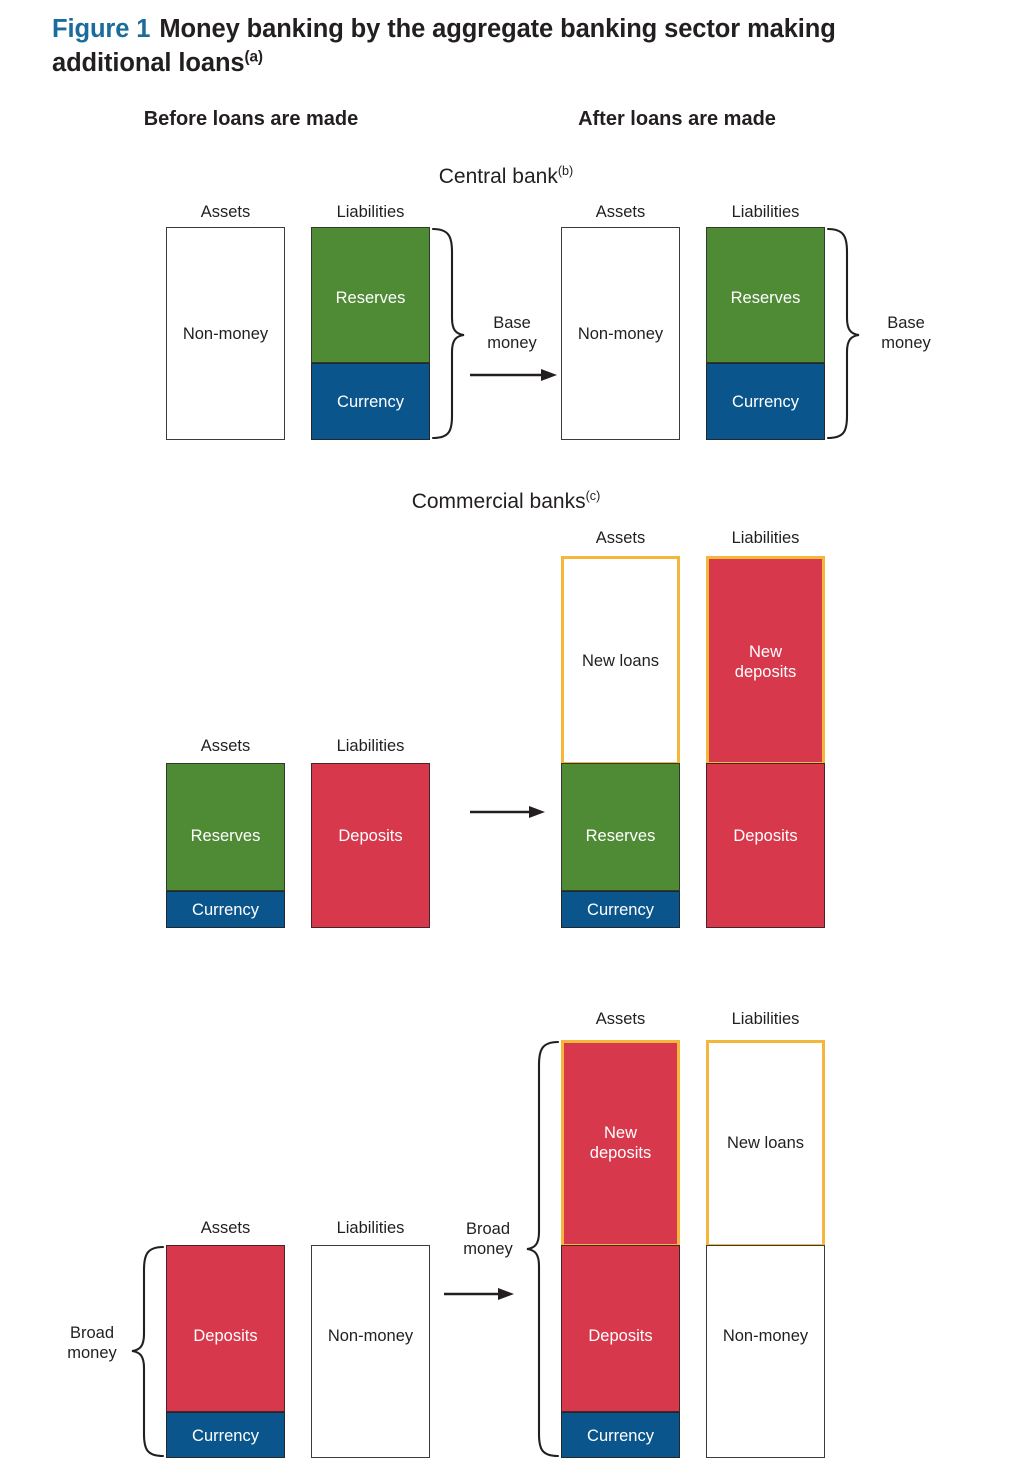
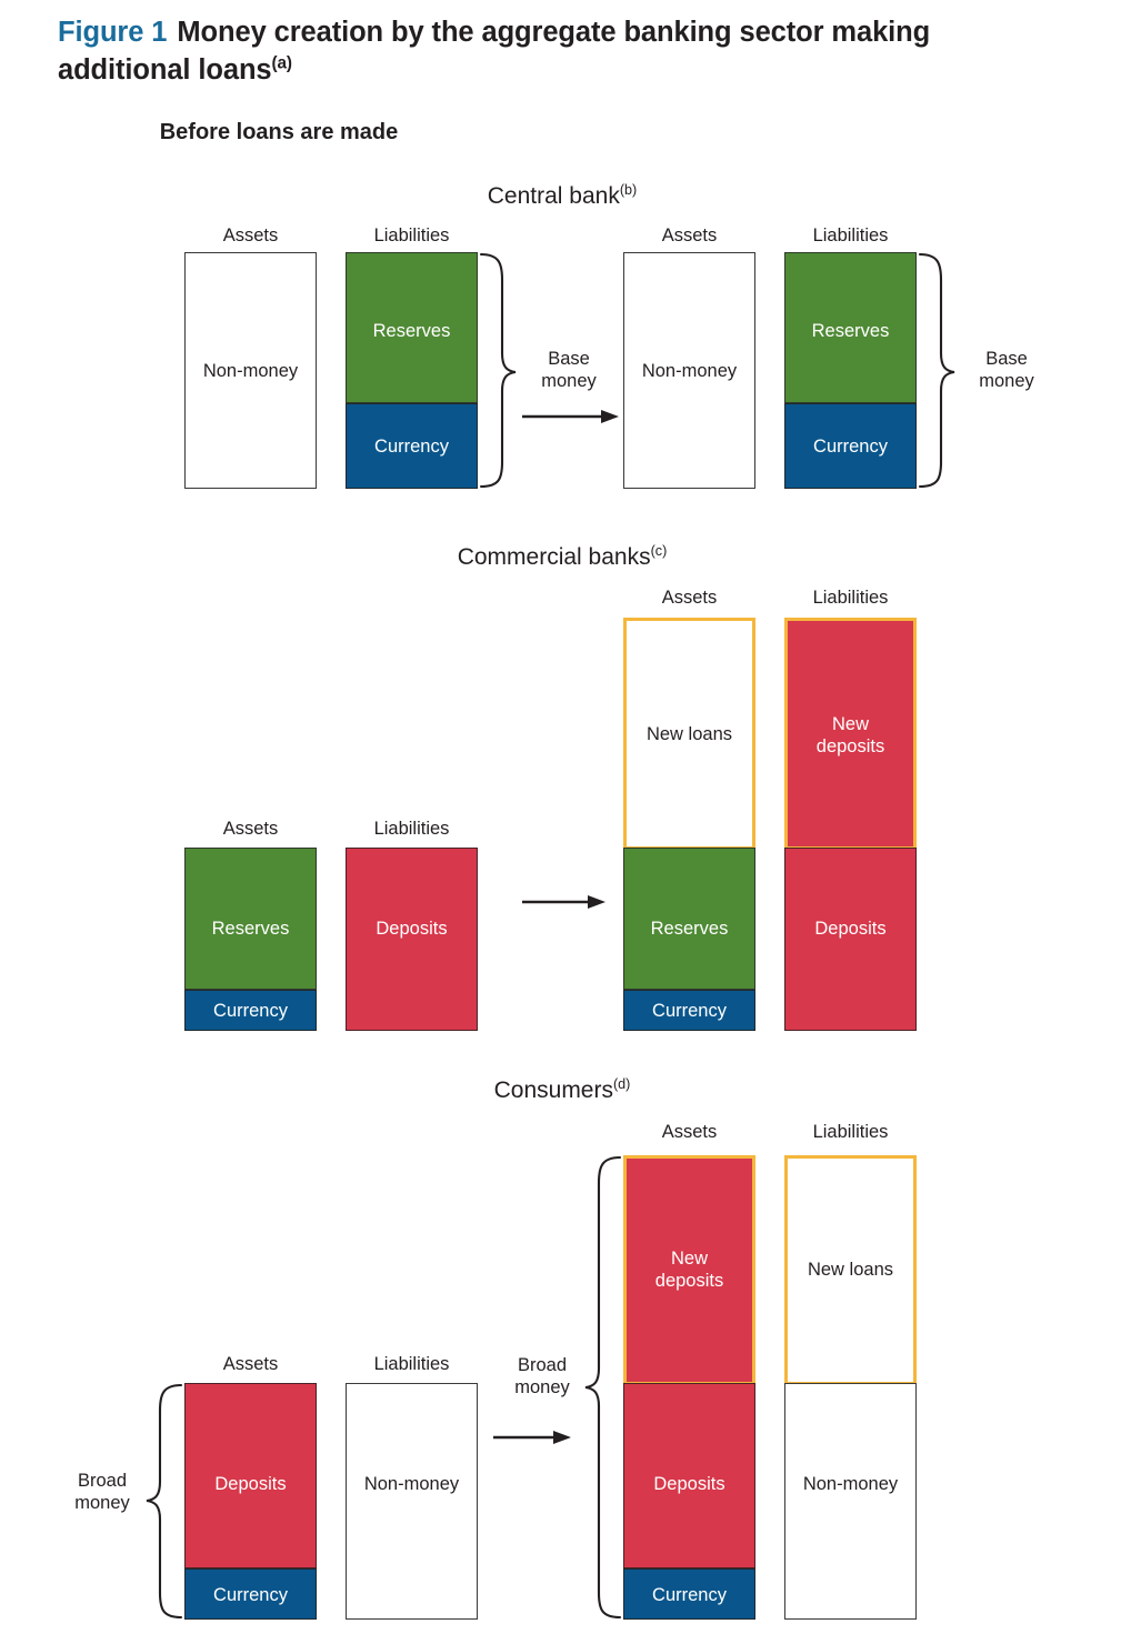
- Figure 1 Money banking by the aggregate banking sector making additional loans(a)
+ Figure 1 Money creation by the aggregate banking sector making additional loans(a)
  Before loans are made
- After loans are made
  Central bank(b)
  Assets
  Non-money
  Liabilities
  Reserves
  Currency
  Base
  money
  Assets
  Non-money
  Liabilities
  Reserves
  Currency
  Base
  money
  Commercial banks(c)
  Assets
  Reserves
  Currency
  Liabilities
  Deposits
  Assets
  New loans
  Reserves
  Currency
  Liabilities
  New
  deposits
  Deposits
+ Consumers(d)
  Assets
  Deposits
  Currency
  Liabilities
  Non-money
  Broad
  money
  Assets
  New
  deposits
  Deposits
  Currency
  Liabilities
  New loans
  Non-money
  Broad
  money
